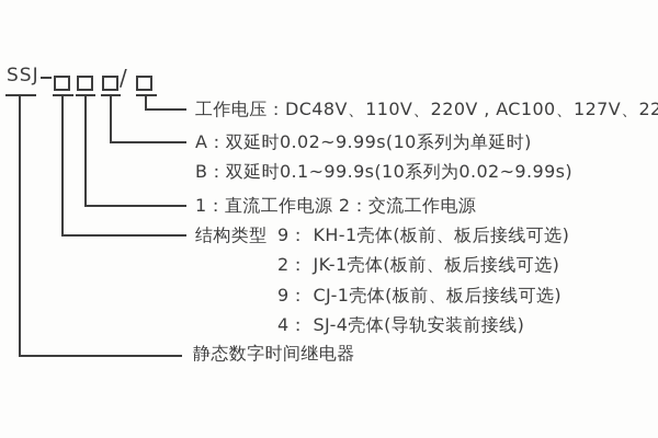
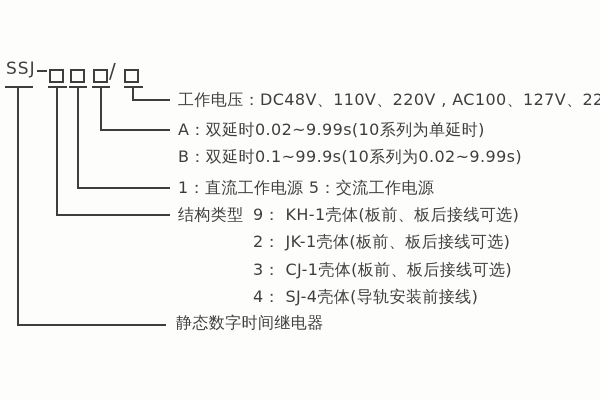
  SSJ
  /
  工作电压：DC48V、110V、220V , AC100、127V、22
  A：双延时0.02~9.99s(10系列为单延时)
  B：双延时0.1~99.9s(10系列为0.02~9.99s)
- 1：直流工作电源 2：交流工作电源
+ 1：直流工作电源 5：交流工作电源
  结构类型
  9： KH-1壳体(板前、板后接线可选)
  2： JK-1壳体(板前、板后接线可选)
- 9： CJ-1壳体(板前、板后接线可选)
+ 3： CJ-1壳体(板前、板后接线可选)
  4： SJ-4壳体(导轨安装前接线)
  静态数字时间继电器
